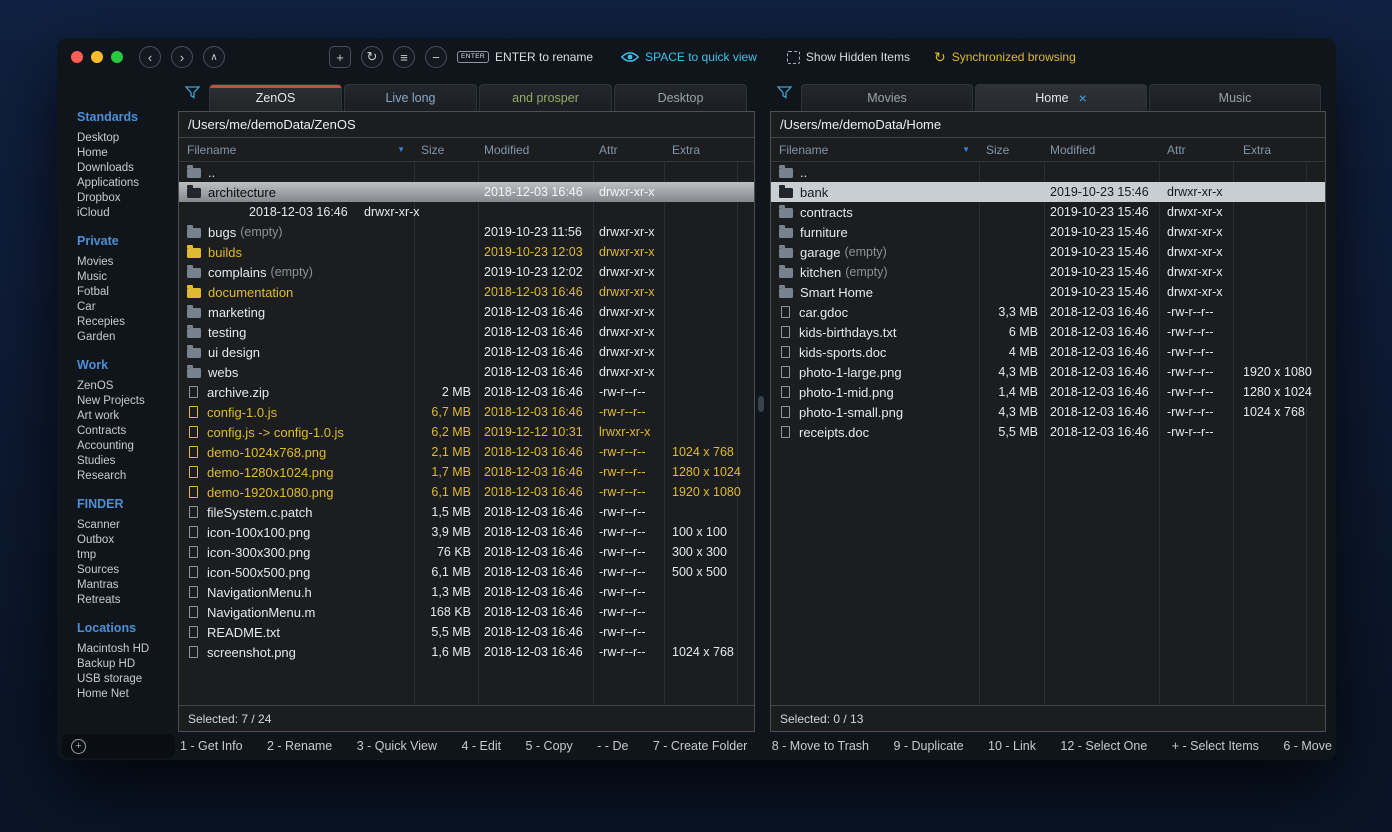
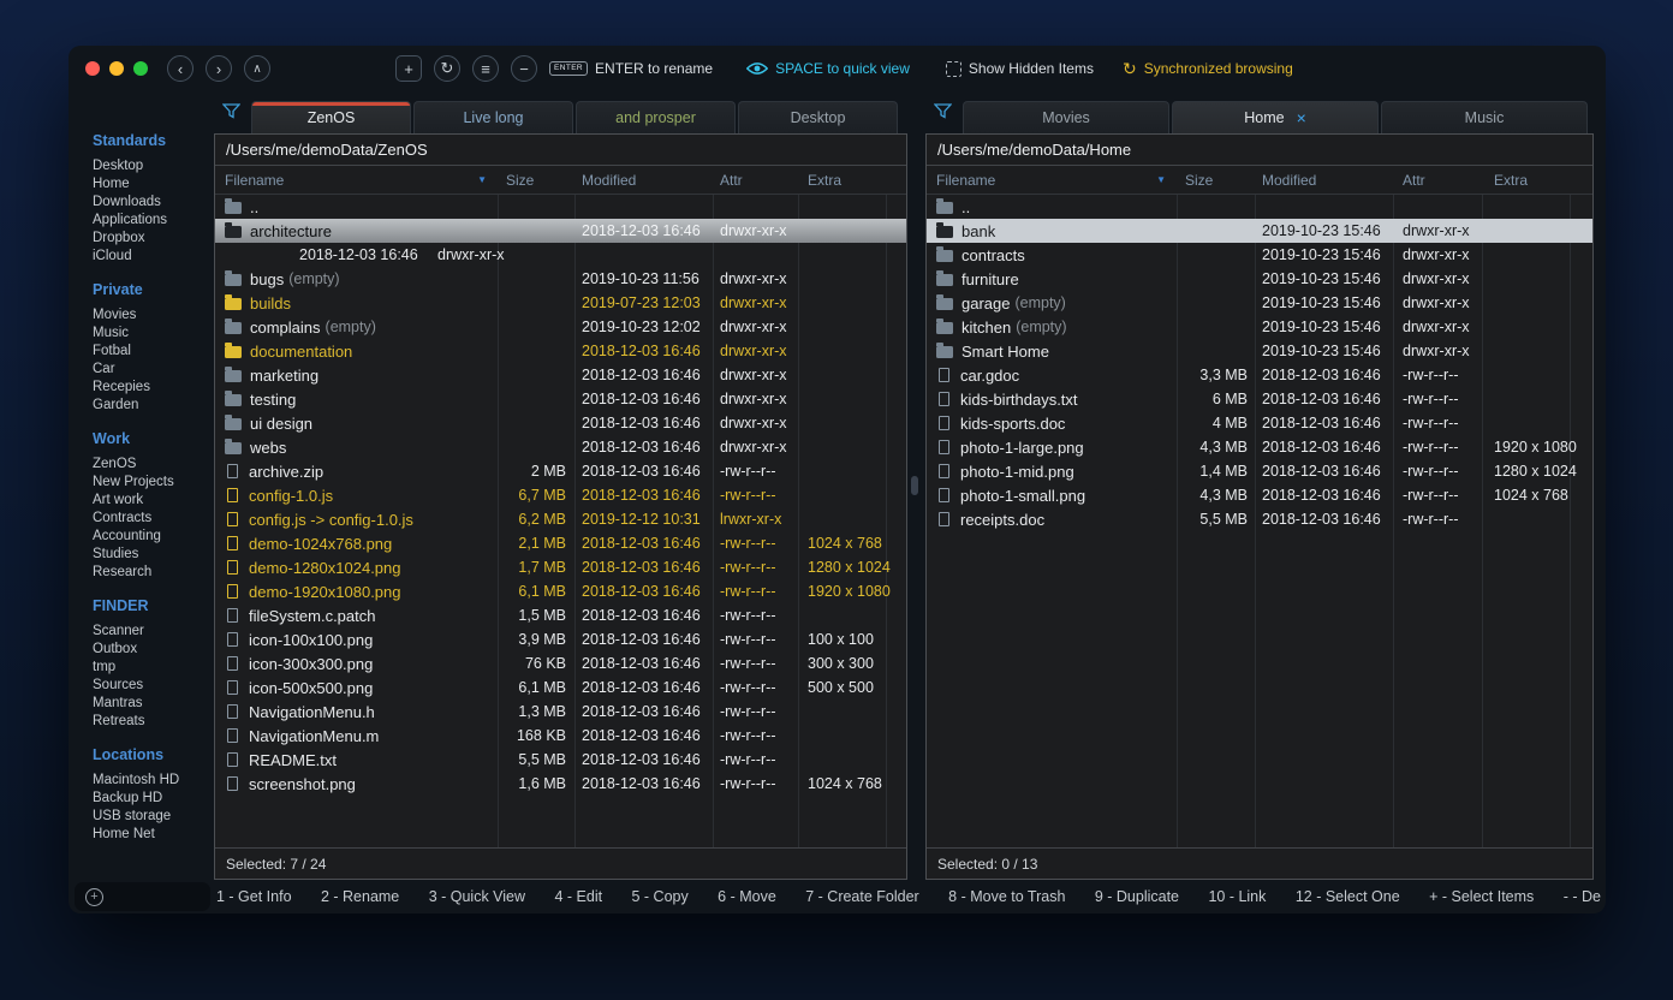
  ‹
  ›
  ∧
  +
  ↻
  ≡
  −
  ENTER to rename
  SPACE to quick view
  Show Hidden Items
  ↻
  Synchronized browsing
  Standards
  Desktop
  Home
  Downloads
  Applications
  Dropbox
  iCloud
  Private
  Movies
  Music
  Fotbal
  Car
  Recepies
  Garden
  Work
  ZenOS
  New Projects
  Art work
  Contracts
  Accounting
  Studies
  Research
  FINDER
  Scanner
  Outbox
  tmp
  Sources
  Mantras
  Retreats
  Locations
  Macintosh HD
  Backup HD
  USB storage
  Home Net
  ZenOS
  Live long
  and prosper
  Desktop
  Movies
  Home
  ×
  Music
  /Users/me/demoData/ZenOS
  Filename
  ▼
  Size
  Modified
  Attr
  Extra
  ..
  architecture
  2018-12-03 16:46
  drwxr-xr-x
  2018-12-03 16:46
  drwxr-xr-x
  bugs
  (empty)
  2019-10-23 11:56
  drwxr-xr-x
  builds
- 2019-10-23 12:03
+ 2019-07-23 12:03
  drwxr-xr-x
  complains
  (empty)
  2019-10-23 12:02
  drwxr-xr-x
  documentation
  2018-12-03 16:46
  drwxr-xr-x
  marketing
  2018-12-03 16:46
  drwxr-xr-x
  testing
  2018-12-03 16:46
  drwxr-xr-x
  ui design
  2018-12-03 16:46
  drwxr-xr-x
  webs
  2018-12-03 16:46
  drwxr-xr-x
  archive.zip
  2 MB
  2018-12-03 16:46
  -rw-r--r--
  config-1.0.js
  6,7 MB
  2018-12-03 16:46
  -rw-r--r--
  config.js -> config-1.0.js
  6,2 MB
  2019-12-12 10:31
  lrwxr-xr-x
  demo-1024x768.png
  2,1 MB
  2018-12-03 16:46
  -rw-r--r--
  1024 x 768
  demo-1280x1024.png
  1,7 MB
  2018-12-03 16:46
  -rw-r--r--
  1280 x 1024
  demo-1920x1080.png
  6,1 MB
  2018-12-03 16:46
  -rw-r--r--
  1920 x 1080
  fileSystem.c.patch
  1,5 MB
  2018-12-03 16:46
  -rw-r--r--
  icon-100x100.png
  3,9 MB
  2018-12-03 16:46
  -rw-r--r--
  100 x 100
  icon-300x300.png
  76 KB
  2018-12-03 16:46
  -rw-r--r--
  300 x 300
  icon-500x500.png
  6,1 MB
  2018-12-03 16:46
  -rw-r--r--
  500 x 500
  NavigationMenu.h
  1,3 MB
  2018-12-03 16:46
  -rw-r--r--
  NavigationMenu.m
  168 KB
  2018-12-03 16:46
  -rw-r--r--
  README.txt
  5,5 MB
  2018-12-03 16:46
  -rw-r--r--
  screenshot.png
  1,6 MB
  2018-12-03 16:46
  -rw-r--r--
  1024 x 768
  Selected: 7 / 24
  /Users/me/demoData/Home
  Filename
  ▼
  Size
  Modified
  Attr
  Extra
  ..
  bank
  2019-10-23 15:46
  drwxr-xr-x
  contracts
  2019-10-23 15:46
  drwxr-xr-x
  furniture
  2019-10-23 15:46
  drwxr-xr-x
  garage
  (empty)
  2019-10-23 15:46
  drwxr-xr-x
  kitchen
  (empty)
  2019-10-23 15:46
  drwxr-xr-x
  Smart Home
  2019-10-23 15:46
  drwxr-xr-x
  car.gdoc
  3,3 MB
  2018-12-03 16:46
  -rw-r--r--
  kids-birthdays.txt
  6 MB
  2018-12-03 16:46
  -rw-r--r--
  kids-sports.doc
  4 MB
  2018-12-03 16:46
  -rw-r--r--
  photo-1-large.png
  4,3 MB
  2018-12-03 16:46
  -rw-r--r--
  1920 x 1080
  photo-1-mid.png
  1,4 MB
  2018-12-03 16:46
  -rw-r--r--
  1280 x 1024
  photo-1-small.png
  4,3 MB
  2018-12-03 16:46
  -rw-r--r--
  1024 x 768
  receipts.doc
  5,5 MB
  2018-12-03 16:46
  -rw-r--r--
  Selected: 0 / 13
  +
  1 - Get Info
  2 - Rename
  3 - Quick View
  4 - Edit
  5 - Copy
- - - De
+ 6 - Move
  7 - Create Folder
  8 - Move to Trash
  9 - Duplicate
  10 - Link
  12 - Select One
  + - Select Items
- 6 - Move
+ - - De
